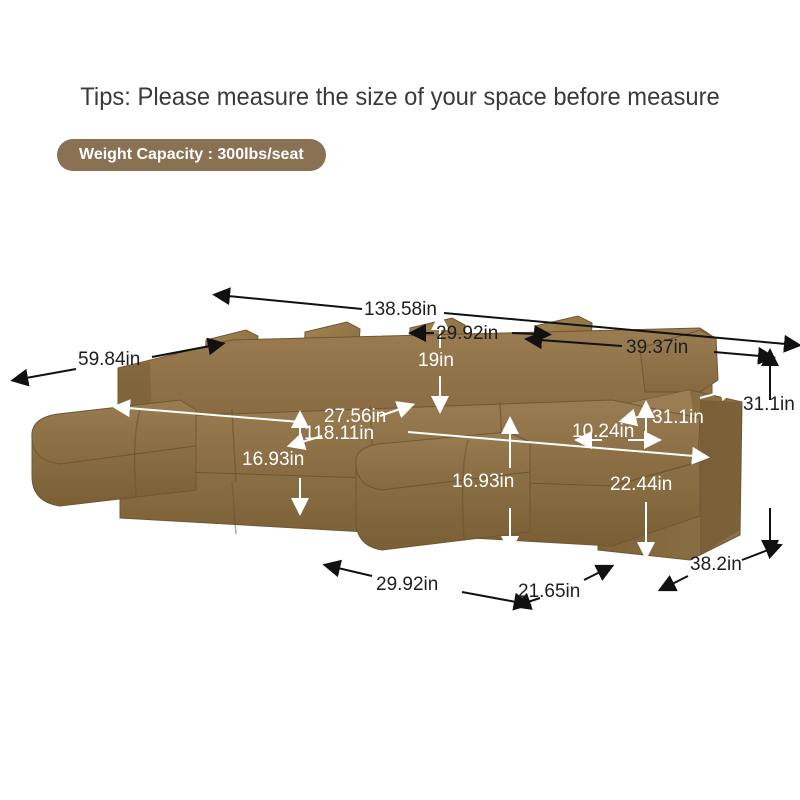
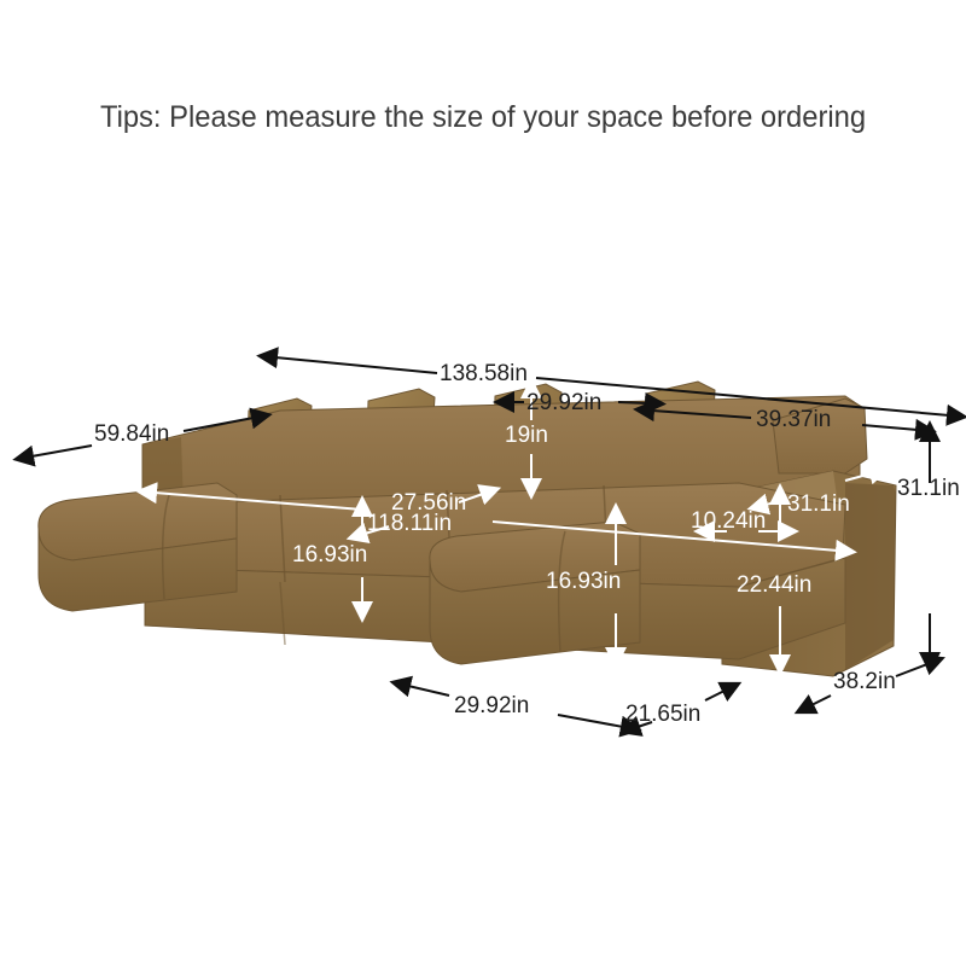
- Tips: Please measure the size of your space before measure
+ Tips: Please measure the size of your space before ordering
- Weight Capacity : 300lbs/seat
  138.58in
  59.84in
  29.92in
  39.37in
  31.1in
  31.1in
  38.2in
  29.92in
  21.65in
  16.93in
  16.93in
  19in
  118.11in
  27.56in
  10.24in
  22.44in
